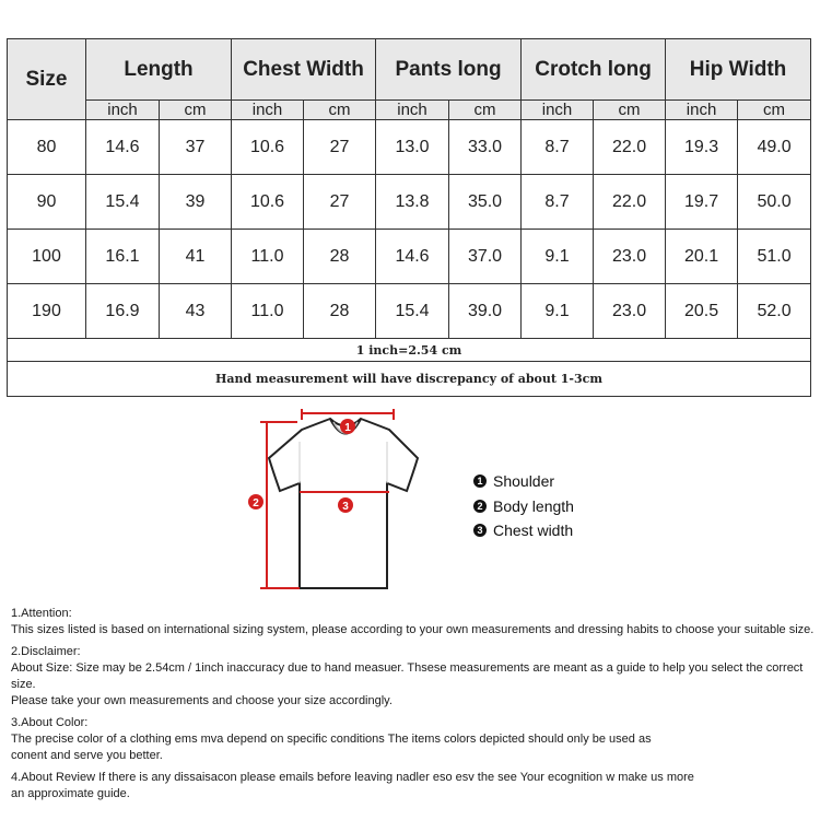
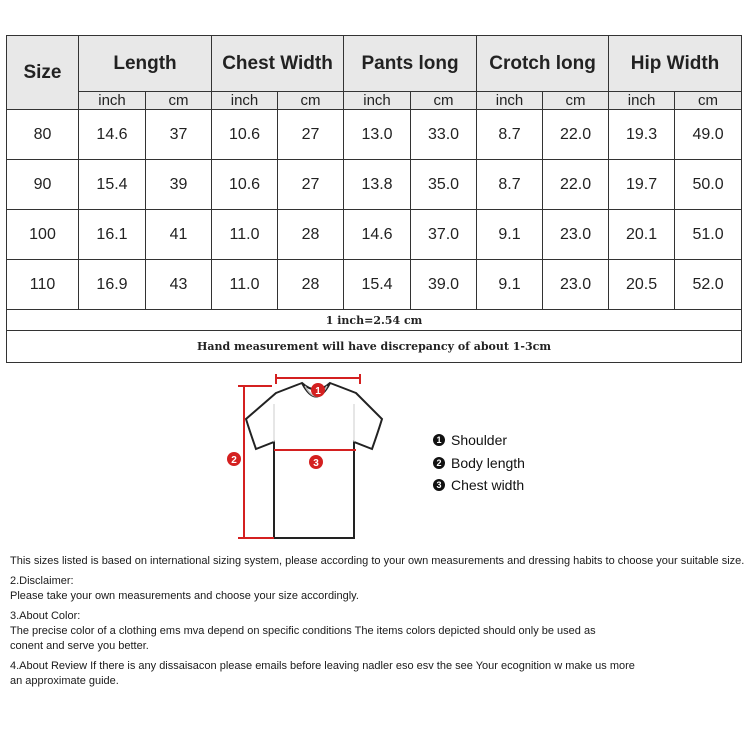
  Size	Length	Chest Width	Pants long	Crotch long	Hip Width
  inch	cm	inch	cm	inch	cm	inch	cm	inch	cm
  80	14.6	37	10.6	27	13.0	33.0	8.7	22.0	19.3	49.0
  90	15.4	39	10.6	27	13.8	35.0	8.7	22.0	19.7	50.0
  100	16.1	41	11.0	28	14.6	37.0	9.1	23.0	20.1	51.0
- 190	16.9	43	11.0	28	15.4	39.0	9.1	23.0	20.5	52.0
+ 110	16.9	43	11.0	28	15.4	39.0	9.1	23.0	20.5	52.0
  1 inch=2.54 cm
  Hand measurement will have discrepancy of about 1-3cm
  1
  2
  3
  1
  Shoulder
  2
  Body length
  3
  Chest width
- 1.Attention:
  This sizes listed is based on international sizing system, please according to your own measurements and dressing habits to choose your suitable size.
  2.Disclaimer:
- About Size: Size may be 2.54cm / 1inch inaccuracy due to hand measuer. Thsese measurements are meant as a guide to help you select the correct size.
  Please take your own measurements and choose your size accordingly.
  3.About Color:
  The precise color of a clothing ems mva depend on specific conditions The items colors depicted should only be used as
  conent and serve you better.
  4.About Review If there is any dissaisacon please emails before leaving nadler eso esv the see Your ecognition w make us more
  an approximate guide.
